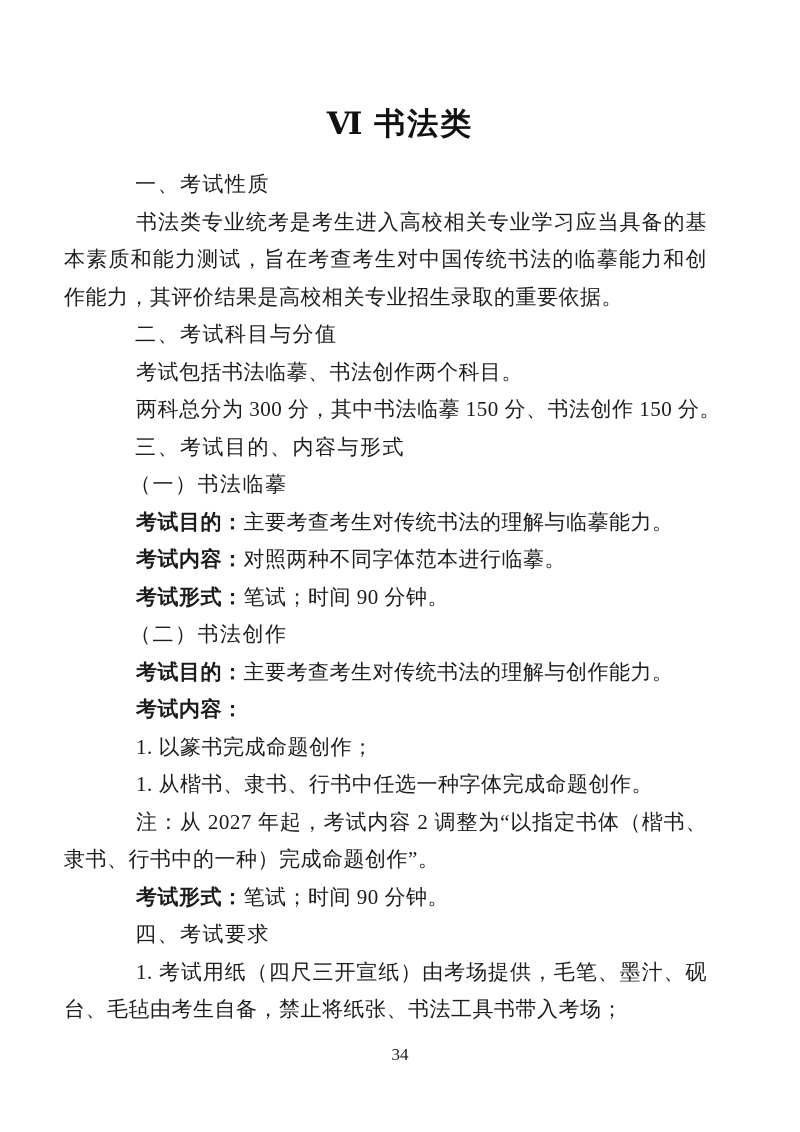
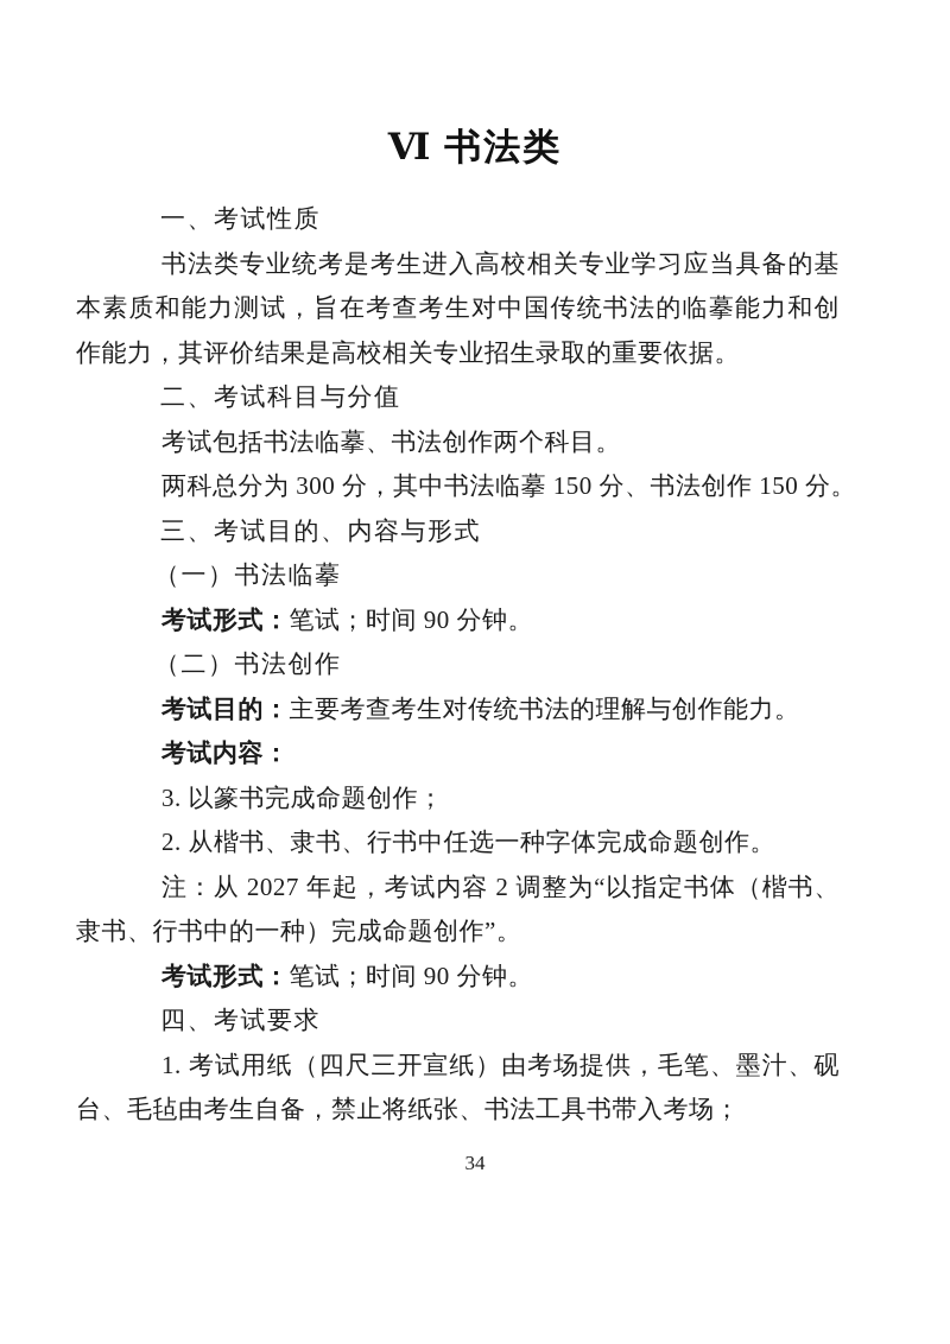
  Ⅵ 书法类
  一、考试性质
  书法类专业统考是考生进入高校相关专业学习应当具备的基本素质和能力测试，旨在考查考生对中国传统书法的临摹能力和创作能力，其评价结果是高校相关专业招生录取的重要依据。
  二、考试科目与分值
  考试包括书法临摹、书法创作两个科目。
  两科总分为 300 分，其中书法临摹 150 分、书法创作 150 分。
  三、考试目的、内容与形式
  （一）书法临摹
- 考试目的：主要考查考生对传统书法的理解与临摹能力。
- 考试内容：对照两种不同字体范本进行临摹。
  考试形式：笔试；时间 90 分钟。
  （二）书法创作
  考试目的：主要考查考生对传统书法的理解与创作能力。
  考试内容：
- 1. 以篆书完成命题创作；
+ 3. 以篆书完成命题创作；
- 1. 从楷书、隶书、行书中任选一种字体完成命题创作。
+ 2. 从楷书、隶书、行书中任选一种字体完成命题创作。
  注：从 2027 年起，考试内容 2 调整为“以指定书体（楷书、隶书、行书中的一种）完成命题创作”。
  考试形式：笔试；时间 90 分钟。
  四、考试要求
  1. 考试用纸（四尺三开宣纸）由考场提供，毛笔、墨汁、砚台、毛毡由考生自备，禁止将纸张、书法工具书带入考场；
  34
